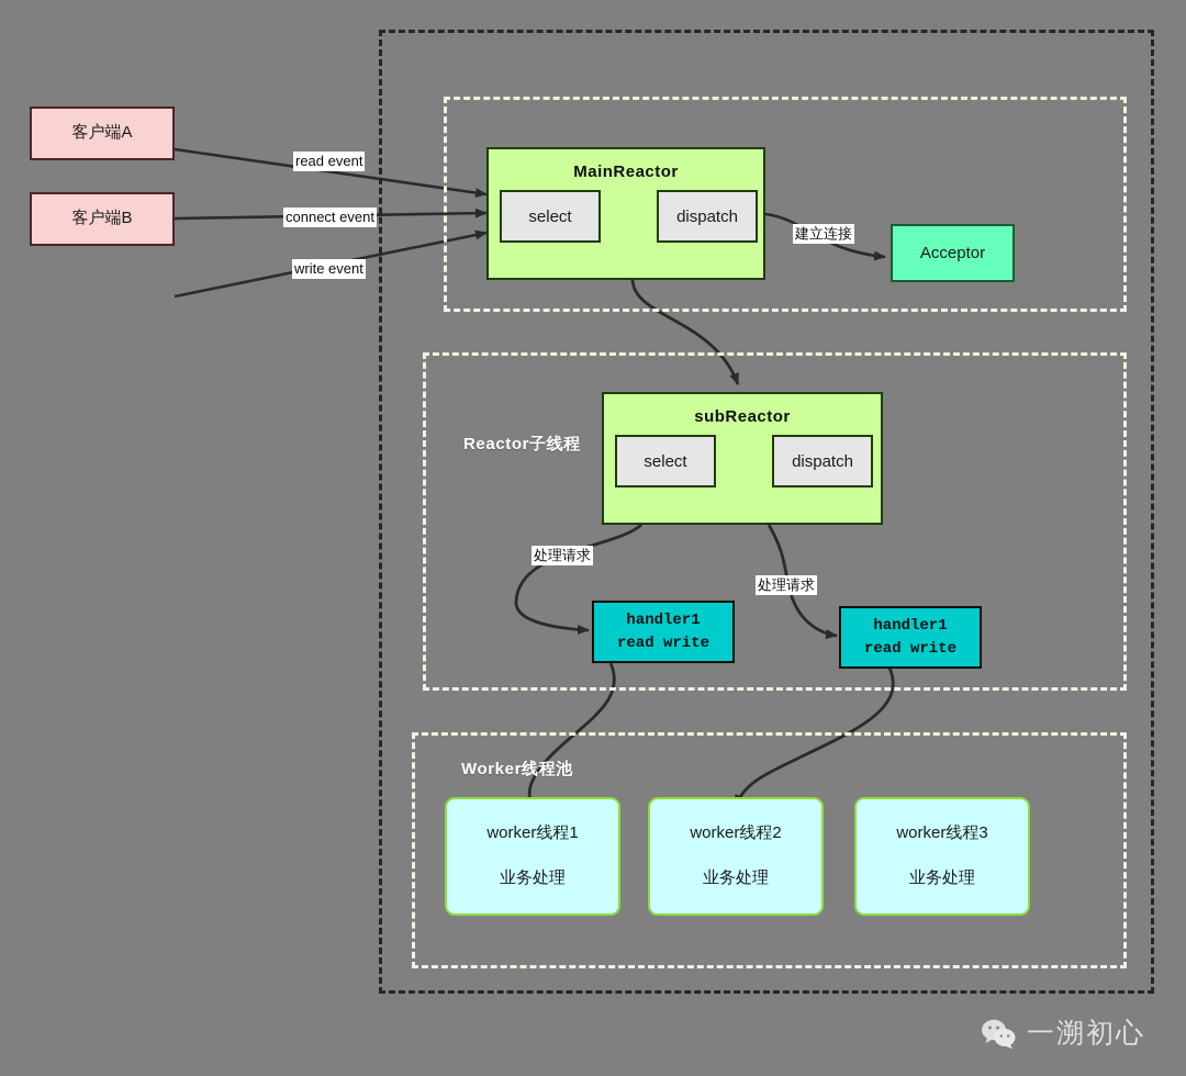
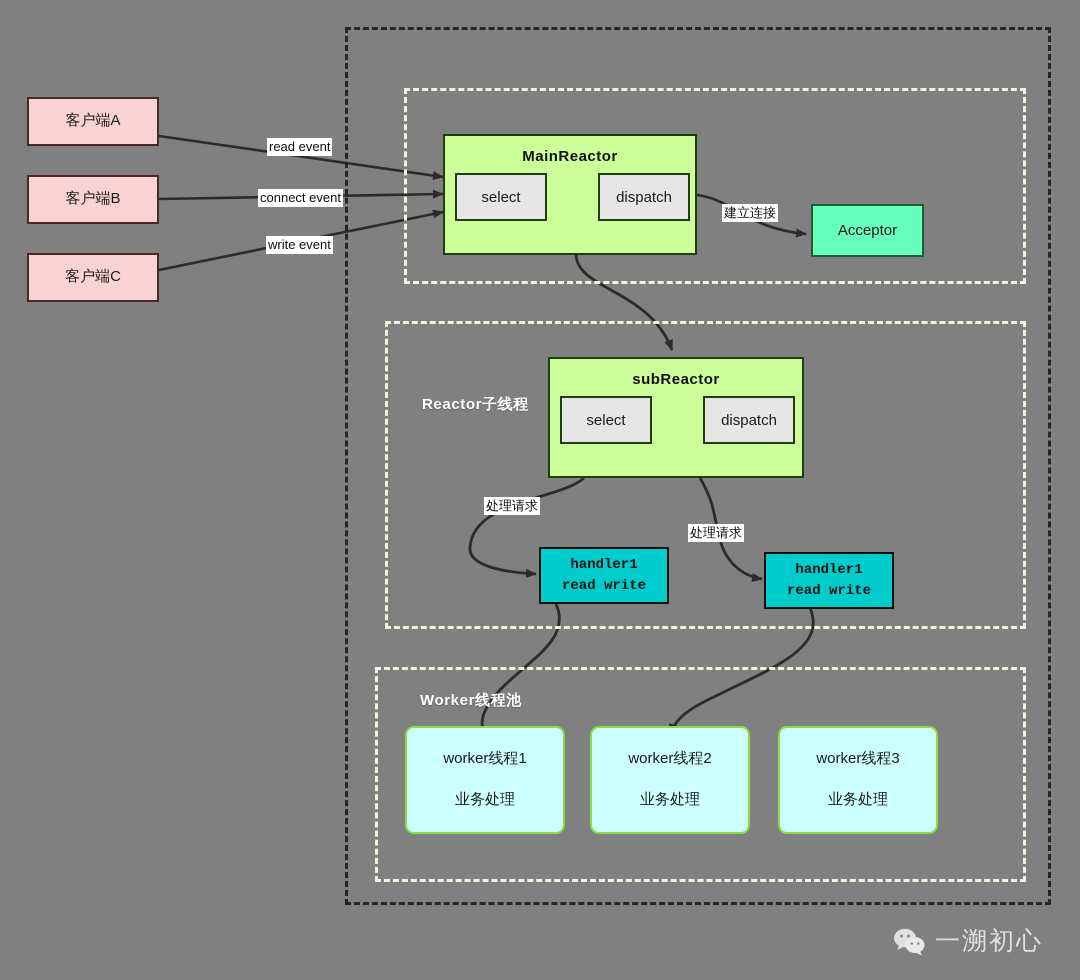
  客户端A
  客户端B
+ 客户端C
  read event
  connect event
  write event
  MainReactor
  select
  dispatch
  建立连接
  Acceptor
  Reactor子线程
  subReactor
  select
  dispatch
  处理请求
  处理请求
  handler1
  read write
  handler1
  read write
  Worker线程池
  worker线程1
  业务处理
  worker线程2
  业务处理
  worker线程3
  业务处理
  一溯初心
